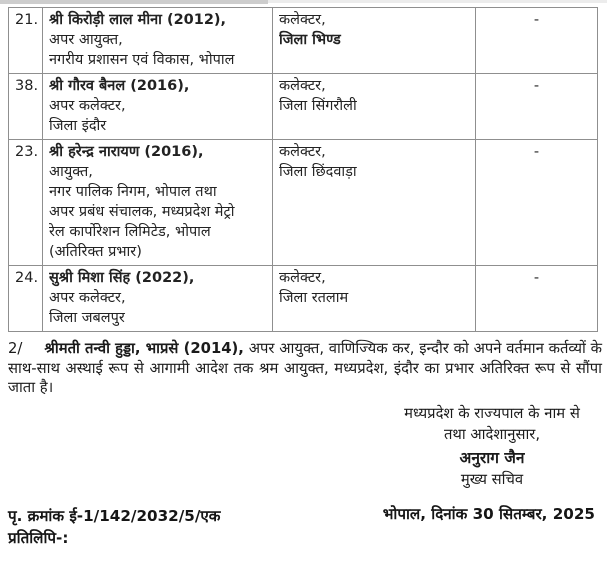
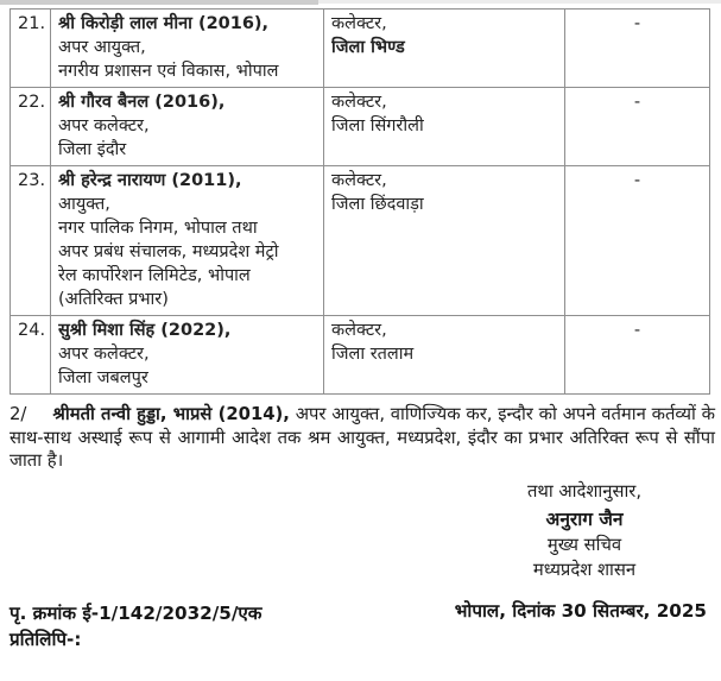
- 21.	श्री किरोड़ी लाल मीना (2012), अपर आयुक्त, नगरीय प्रशासन एवं विकास, भोपाल	कलेक्टर, जिला भिण्ड	-
+ 21.	श्री किरोड़ी लाल मीना (2016), अपर आयुक्त, नगरीय प्रशासन एवं विकास, भोपाल	कलेक्टर, जिला भिण्ड	-
- 38.	श्री गौरव बैनल (2016), अपर कलेक्टर, जिला इंदौर	कलेक्टर, जिला सिंगरौली	-
+ 22.	श्री गौरव बैनल (2016), अपर कलेक्टर, जिला इंदौर	कलेक्टर, जिला सिंगरौली	-
- 23.	श्री हरेन्द्र नारायण (2016), आयुक्त, नगर पालिक निगम, भोपाल तथा अपर प्रबंध संचालक, मध्यप्रदेश मेट्रो रेल कार्पोरेशन लिमिटेड, भोपाल (अतिरिक्त प्रभार)	कलेक्टर, जिला छिंदवाड़ा	-
+ 23.	श्री हरेन्द्र नारायण (2011), आयुक्त, नगर पालिक निगम, भोपाल तथा अपर प्रबंध संचालक, मध्यप्रदेश मेट्रो रेल कार्पोरेशन लिमिटेड, भोपाल (अतिरिक्त प्रभार)	कलेक्टर, जिला छिंदवाड़ा	-
  24.	सुश्री मिशा सिंह (2022), अपर कलेक्टर, जिला जबलपुर	कलेक्टर, जिला रतलाम	-
  2/ श्रीमती तन्वी हुड्डा, भाप्रसे (2014), अपर आयुक्त, वाणिज्यिक कर, इन्दौर को अपने वर्तमान कर्तव्यों के साथ-साथ अस्थाई रूप से आगामी आदेश तक श्रम आयुक्त, मध्यप्रदेश, इंदौर का प्रभार अतिरिक्त रूप से सौंपा जाता है।
- मध्यप्रदेश के राज्यपाल के नाम से
  तथा आदेशानुसार,
  अनुराग जैन
  मुख्य सचिव
+ मध्यप्रदेश शासन
  पृ. क्रमांक ई-1/142/2032/5/एक
  भोपाल, दिनांक 30 सितम्बर, 2025
  प्रतिलिपि-:
